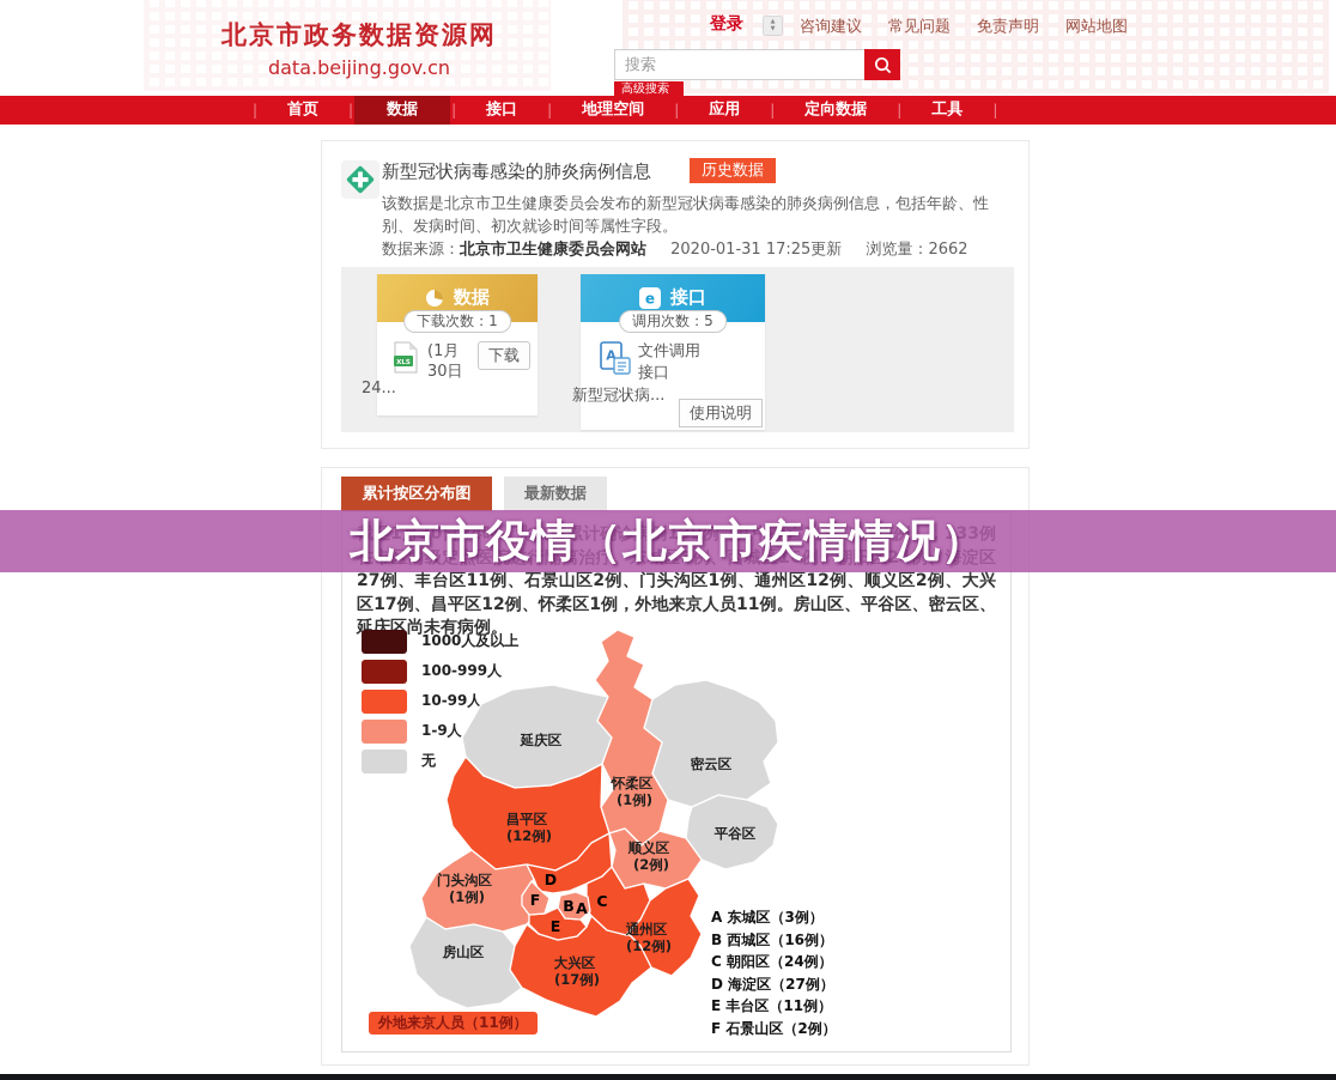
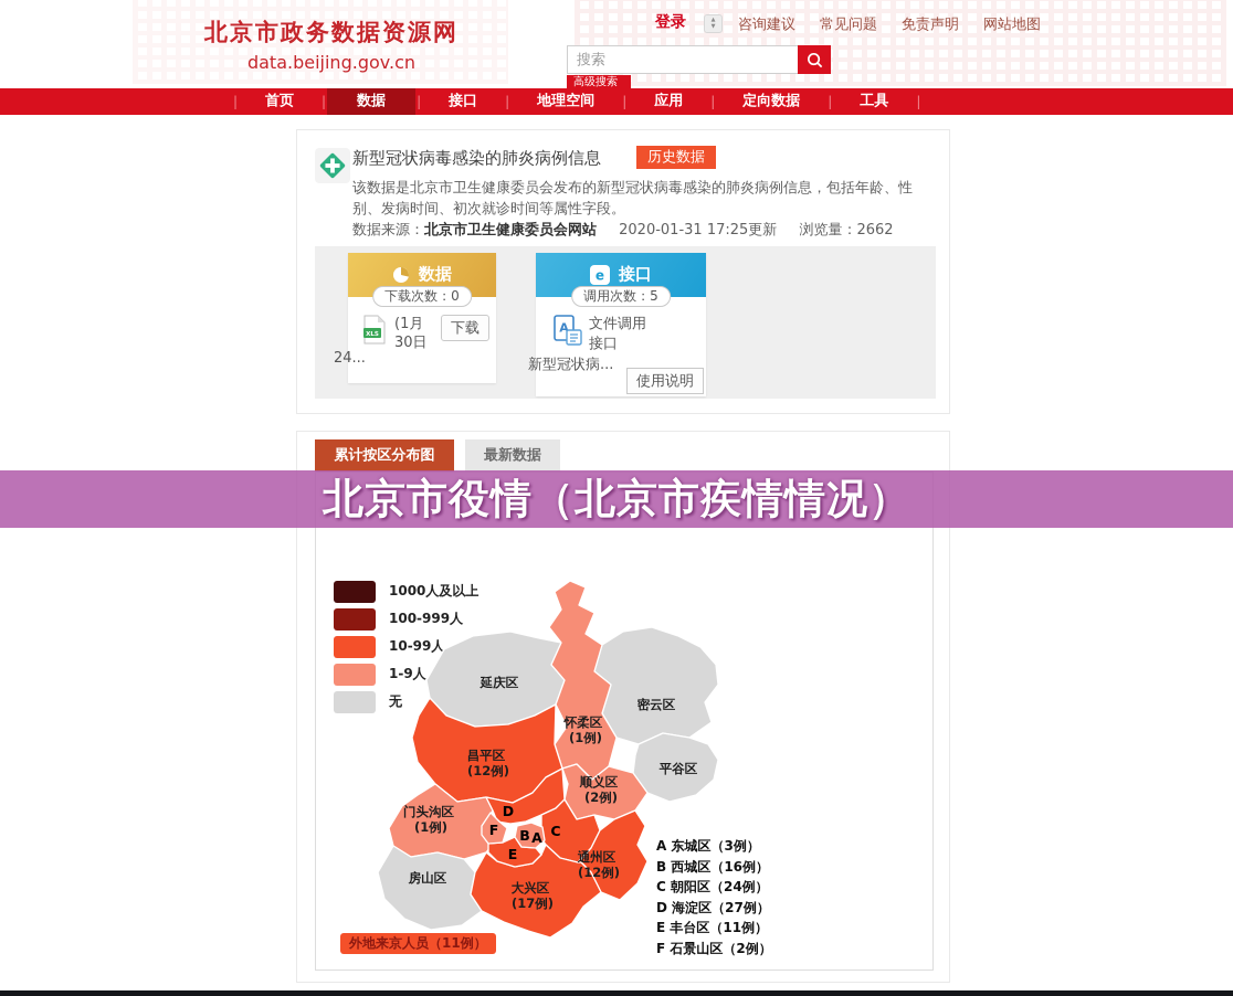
  北京市政务数据资源网
  data.beijing.gov.cn
  登录
  咨询建议
  常见问题
  免责声明
  网站地图
  搜索
  高级搜索
  |
  首页
  |
  数据
  |
  接口
  |
  地理空间
  |
  应用
  |
  定向数据
  |
  工具
  |
  新型冠状病毒感染的肺炎病例信息
  历史数据
  该数据是北京市卫生健康委员会发布的新型冠状病毒感染的肺炎病例信息，包括年龄、性别、发病时间、初次就诊时间等属性字段。
  数据来源：北京市卫生健康委员会网站 2020-01-31 17:25更新 浏览量：2662
  数据
- 下载次数：1
+ 下载次数：0
  (1月 30日
  下载
  24...
  e
  接口
  调用次数：5
  A
  文件调用
  接口
  新型冠状病...
  使用说明
  累计按区分布图
  最新数据
- 截至1月30日24时，北京市累计确诊病例139例（其中死亡1例，出院5例），133例在市区两级定点医院进行隔离治疗。东城区3例、西城区16例、朝阳区24例、海淀区27例、丰台区11例、石景山区2例、门头沟区1例、通州区12例、顺义区2例、大兴区17例、昌平区12例、怀柔区1例，外地来京人员11例。房山区、平谷区、密云区、延庆区尚未有病例。
  1000人及以上
  100-999人
  10-99人
  1-9人
  无
  延庆区
  怀柔区 (1例)
  密云区
  平谷区
  昌平区 (12例)
  顺义区 (2例)
  门头沟区 (1例)
  房山区
  大兴区 (17例)
  通州区 (12例)
  D
  F
  B
  A
  E
  C
  A 东城区（3例）
  B 西城区（16例）
  C 朝阳区（24例）
  D 海淀区（27例）
  E 丰台区（11例）
  F 石景山区（2例）
  外地来京人员（11例）
  北京市役情（北京市疾情情况）
